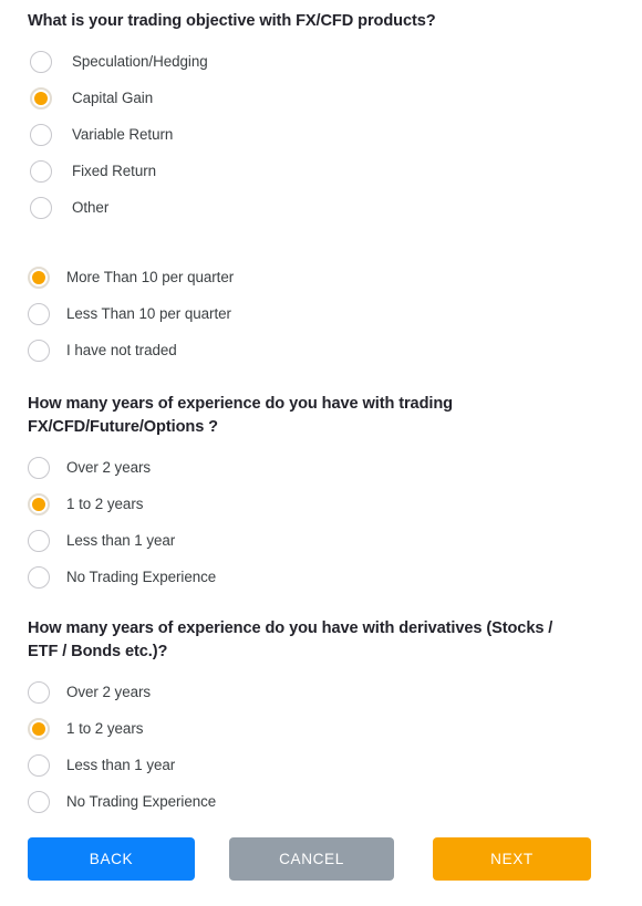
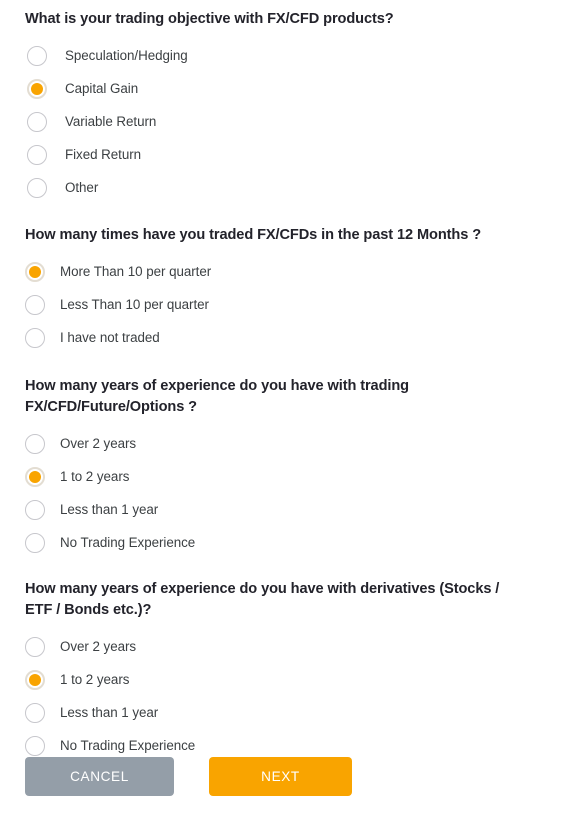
  What is your trading objective with FX/CFD products?
  Speculation/Hedging
  Capital Gain
  Variable Return
  Fixed Return
  Other
+ How many times have you traded FX/CFDs in the past 12 Months ?
  More Than 10 per quarter
  Less Than 10 per quarter
  I have not traded
  How many years of experience do you have with trading FX/CFD/Future/Options ?
  Over 2 years
  1 to 2 years
  Less than 1 year
  No Trading Experience
  How many years of experience do you have with derivatives (Stocks / ETF / Bonds etc.)?
  Over 2 years
  1 to 2 years
  Less than 1 year
  No Trading Experience
- BACK
  CANCEL
  NEXT
